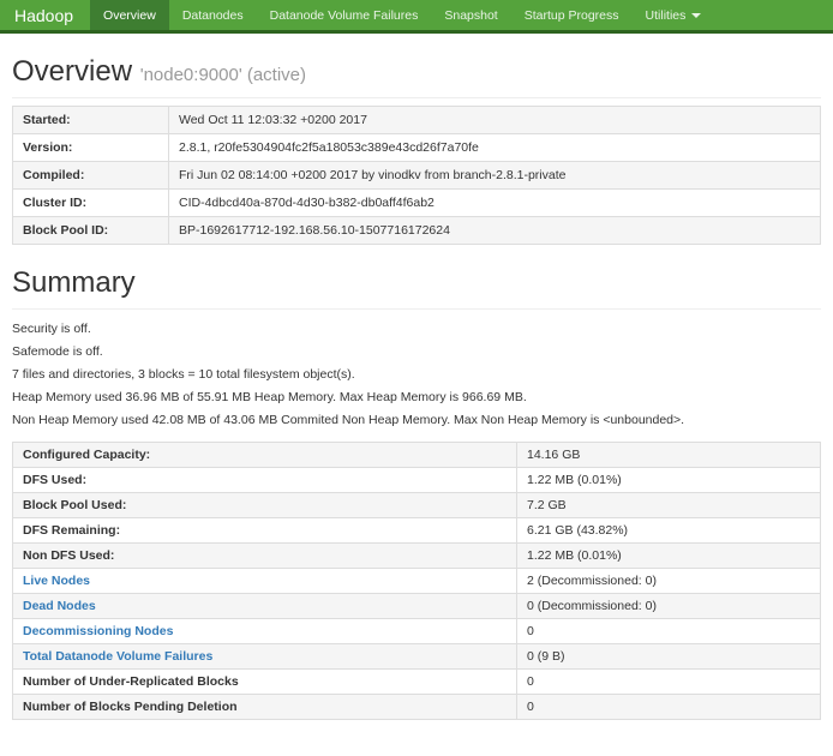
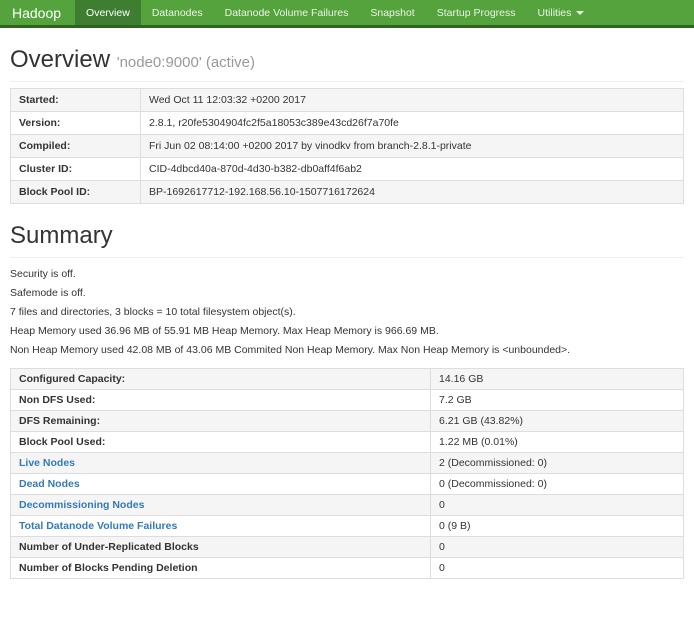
  Hadoop
  Overview
  Datanodes
  Datanode Volume Failures
  Snapshot
  Startup Progress
  Utilities
  Overview 'node0:9000' (active)
  Started:	Wed Oct 11 12:03:32 +0200 2017
  Version:	2.8.1, r20fe5304904fc2f5a18053c389e43cd26f7a70fe
  Compiled:	Fri Jun 02 08:14:00 +0200 2017 by vinodkv from branch-2.8.1-private
  Cluster ID:	CID-4dbcd40a-870d-4d30-b382-db0aff4f6ab2
  Block Pool ID:	BP-1692617712-192.168.56.10-1507716172624
  Summary
  Security is off.
  Safemode is off.
  7 files and directories, 3 blocks = 10 total filesystem object(s).
  Heap Memory used 36.96 MB of 55.91 MB Heap Memory. Max Heap Memory is 966.69 MB.
  Non Heap Memory used 42.08 MB of 43.06 MB Commited Non Heap Memory. Max Non Heap Memory is <unbounded>.
  Configured Capacity:	14.16 GB
- DFS Used:	1.22 MB (0.01%)
- Block Pool Used:	7.2 GB
+ Non DFS Used:	7.2 GB
  DFS Remaining:	6.21 GB (43.82%)
- Non DFS Used:	1.22 MB (0.01%)
+ Block Pool Used:	1.22 MB (0.01%)
  Live Nodes	2 (Decommissioned: 0)
  Dead Nodes	0 (Decommissioned: 0)
  Decommissioning Nodes	0
  Total Datanode Volume Failures	0 (9 B)
  Number of Under-Replicated Blocks	0
  Number of Blocks Pending Deletion	0
